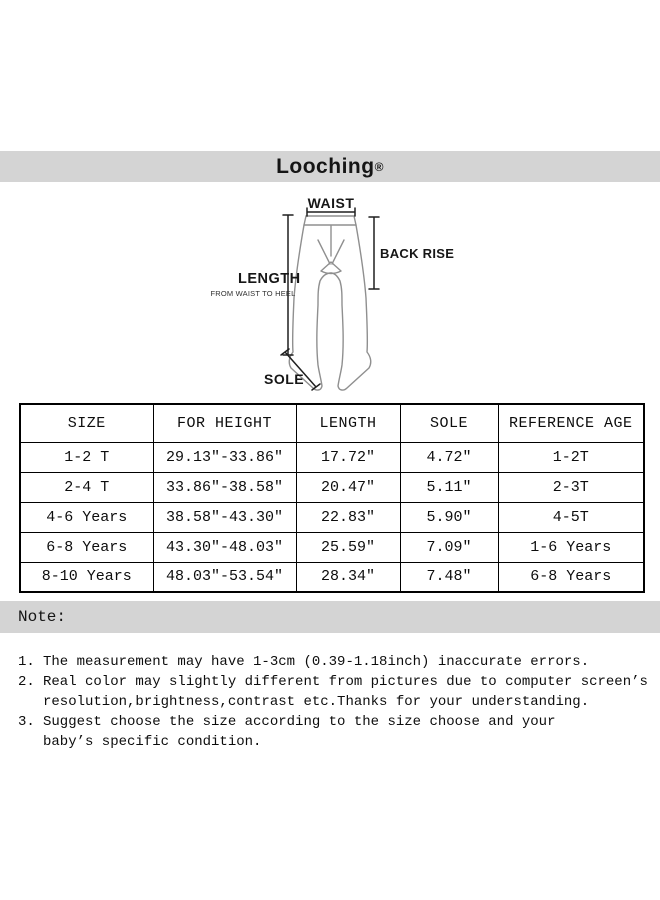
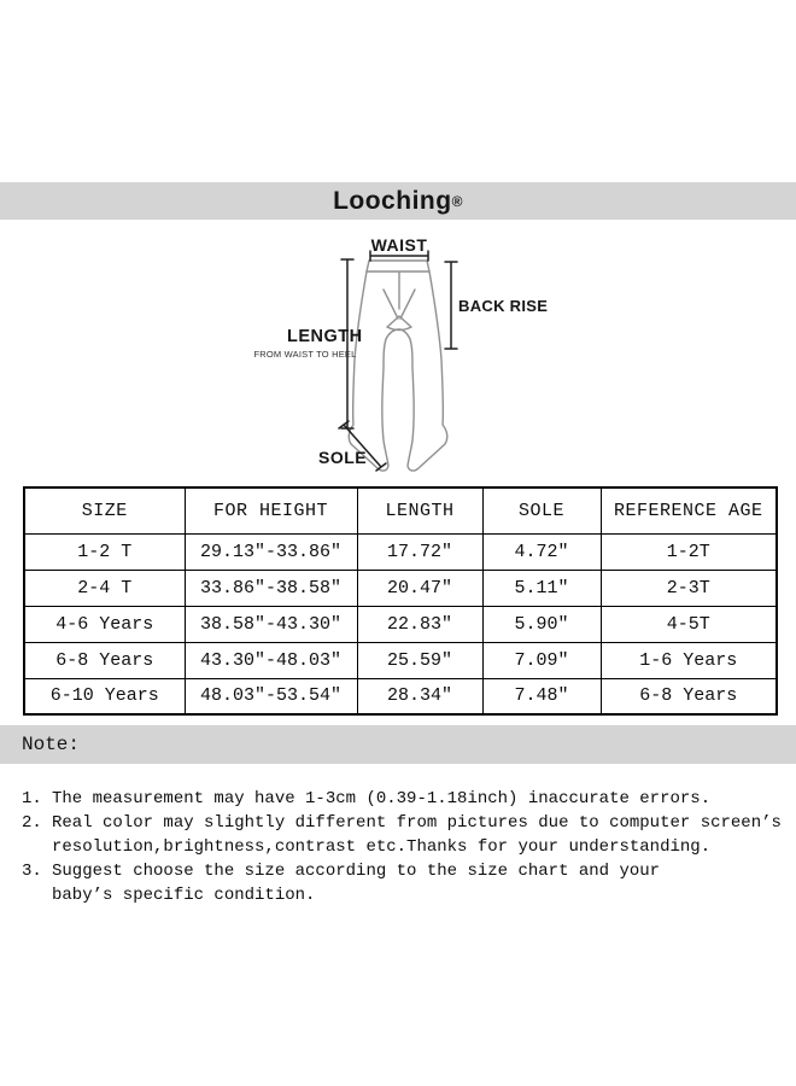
  Looching
  WAIST
  BACK RISE
  LENGTH
  FROM WAIST TO HEEL
  SOLE
  SIZE	FOR HEIGHT	LENGTH	SOLE	REFERENCE AGE
  1-2 T	29.13″-33.86″	17.72″	4.72″	1-2T
  2-4 T	33.86″-38.58″	20.47″	5.11″	2-3T
  4-6 Years	38.58″-43.30″	22.83″	5.90″	4-5T
  6-8 Years	43.30″-48.03″	25.59″	7.09″	1-6 Years
- 8-10 Years	48.03″-53.54″	28.34″	7.48″	6-8 Years
+ 6-10 Years	48.03″-53.54″	28.34″	7.48″	6-8 Years
  Note:
  1.
  The measurement may have 1-3cm (0.39-1.18inch) inaccurate errors.
  2.
  Real color may slightly different from pictures due to computer screen’s
  resolution,brightness,contrast etc.Thanks for your understanding.
  3.
- Suggest choose the size according to the size choose and your
+ Suggest choose the size according to the size chart and your
  baby’s specific condition.
